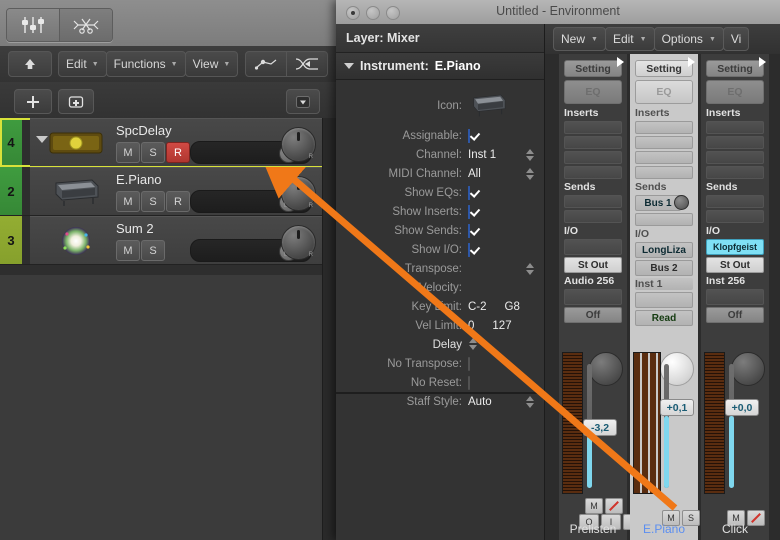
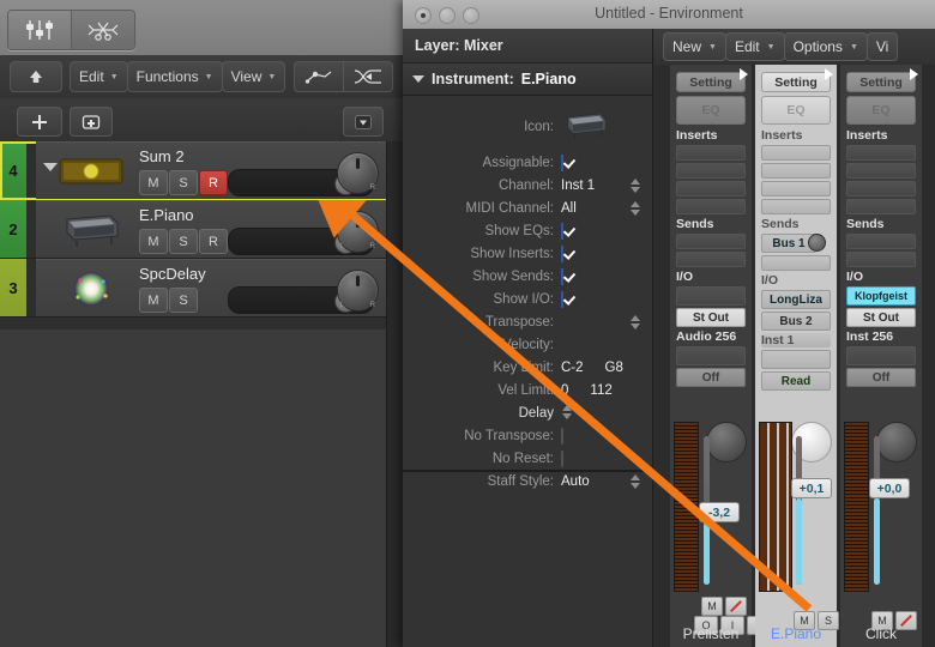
  Edit
  Functions
  View
  4
- SpcDelay
+ Sum 2
  M
  S
  R
  2
  E.Piano
  M
  S
  R
  3
- Sum 2
+ SpcDelay
  M
  S
  Untitled - Environment
  Layer: Mixer
  Instrument:
  E.Piano
  Icon:
  Assignable:
  Channel:
  Inst 1
  MIDI Channel:
  All
  Show EQs:
  Show Inserts:
  Show Sends:
  Show I/O:
  Transpose:
  elocity:
  Keymit:
  C-2
  G8
  Vel Limit
  0
- 127
+ 112
  Delay
  No Transpose:
  No Reset:
  Staff Style:
  Auto
  New
  Edit
  Options
  Vi
  Setting
  EQ
  Inserts
  Sends
  I/O
  St Out
  Audio 256
  Off
  -3,2
  M
  S
  O
  I
  Prelisten
  Setting
  EQ
  Inserts
  Sends
  Bus 1
  I/O
  LongLiza
  Bus 2
  Inst 1
  Read
  +0,1
  M
  S
  E.Piano
  Setting
  EQ
  Inserts
  Sends
  I/O
  Klopfgeist
  St Out
  Inst 256
  Off
  +0,0
  M
  S
  Click
